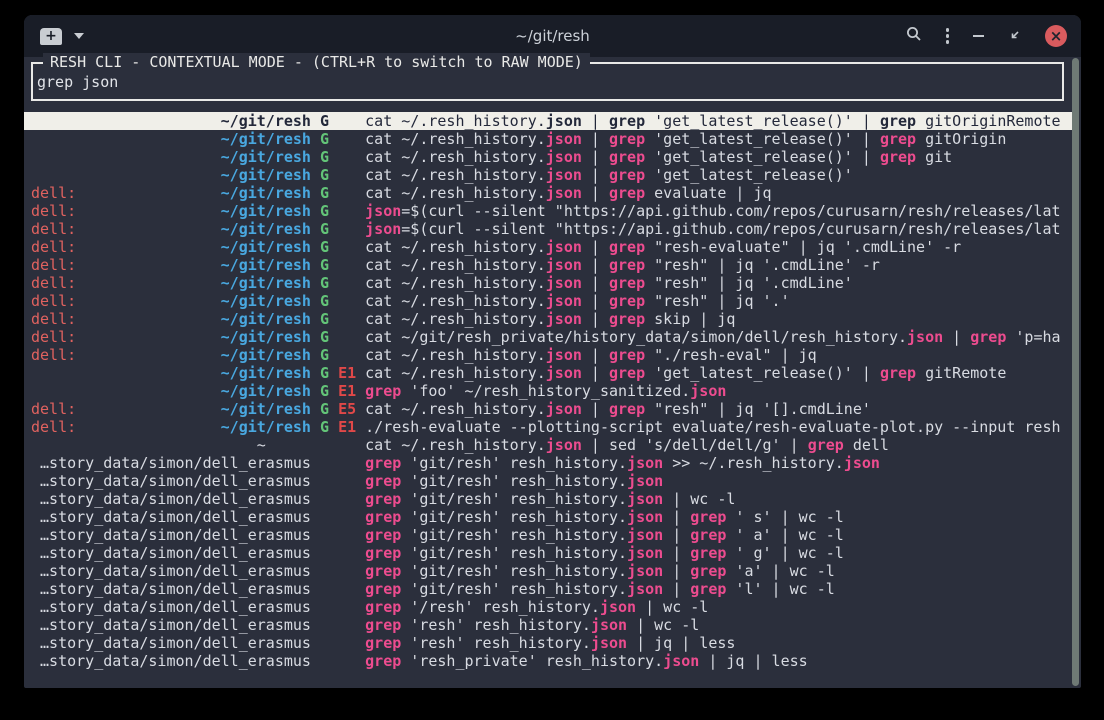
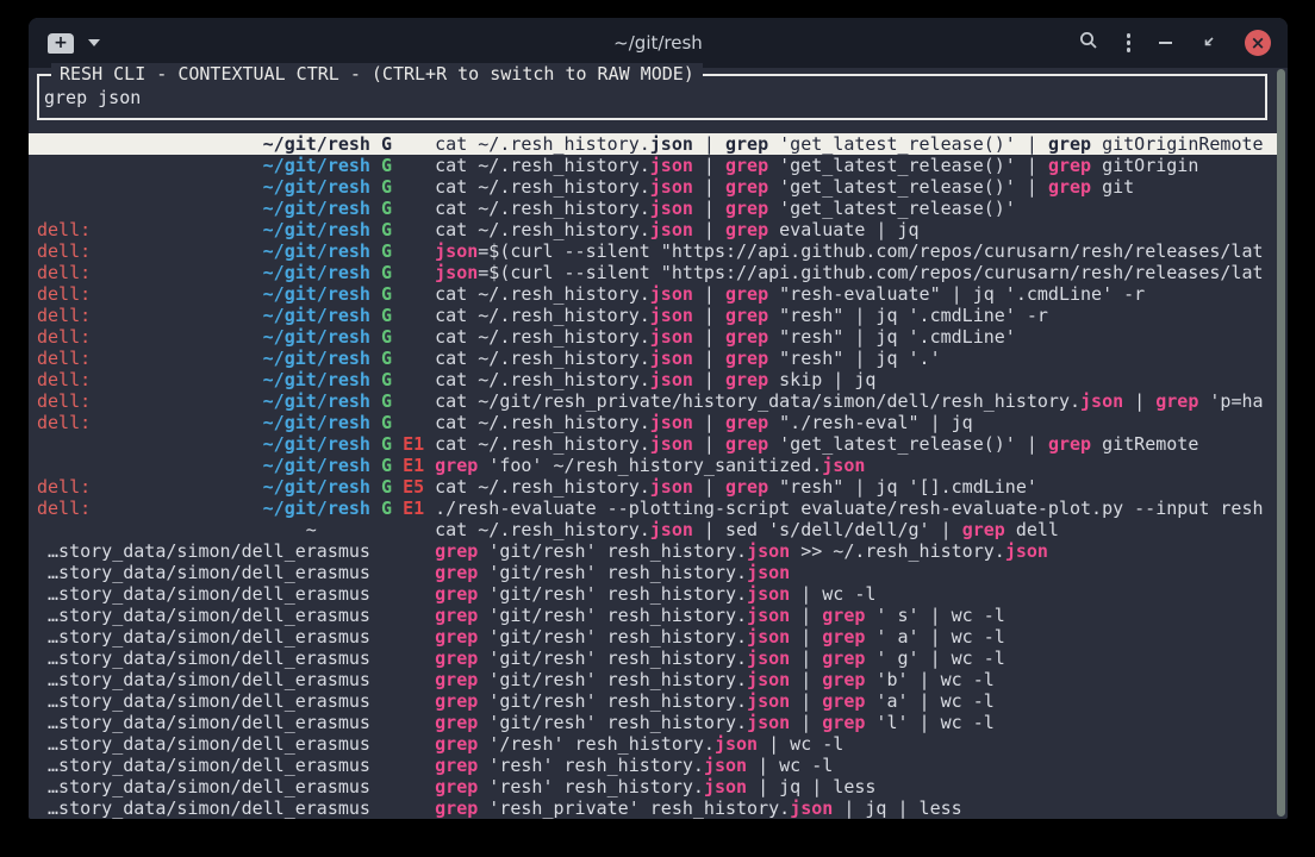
  +
  ~/git/resh
  ×
- RESH CLI - CONTEXTUAL MODE - (CTRL+R to switch to RAW MODE)
+ RESH CLI - CONTEXTUAL CTRL - (CTRL+R to switch to RAW MODE)
  grep json
  ~/git/resh G cat ~/.resh_history.json | grep 'get_latest_release()' | grep gitOriginRemote
  ~/git/resh G cat ~/.resh_history.json | grep 'get_latest_release()' | grep gitOrigin
  ~/git/resh G cat ~/.resh_history.json | grep 'get_latest_release()' | grep git
  ~/git/resh G cat ~/.resh_history.json | grep 'get_latest_release()'
  dell: ~/git/resh G cat ~/.resh_history.json | grep evaluate | jq
  dell: ~/git/resh G json=$(curl --silent "https://api.github.com/repos/curusarn/resh/releases/lat
  dell: ~/git/resh G json=$(curl --silent "https://api.github.com/repos/curusarn/resh/releases/lat
  dell: ~/git/resh G cat ~/.resh_history.json | grep "resh-evaluate" | jq '.cmdLine' -r
  dell: ~/git/resh G cat ~/.resh_history.json | grep "resh" | jq '.cmdLine' -r
  dell: ~/git/resh G cat ~/.resh_history.json | grep "resh" | jq '.cmdLine'
  dell: ~/git/resh G cat ~/.resh_history.json | grep "resh" | jq '.'
  dell: ~/git/resh G cat ~/.resh_history.json | grep skip | jq
  dell: ~/git/resh G cat ~/git/resh_private/history_data/simon/dell/resh_history.json | grep 'p=ha
  dell: ~/git/resh G cat ~/.resh_history.json | grep "./resh-eval" | jq
  ~/git/resh G E1 cat ~/.resh_history.json | grep 'get_latest_release()' | grep gitRemote
  ~/git/resh G E1 grep 'foo' ~/resh_history_sanitized.json
  dell: ~/git/resh G E5 cat ~/.resh_history.json | grep "resh" | jq '[].cmdLine'
  dell: ~/git/resh G E1 ./resh-evaluate --plotting-script evaluate/resh-evaluate-plot.py --input resh
  ~ cat ~/.resh_history.json | sed 's/dell/dell/g' | grep dell
  …story_data/simon/dell_erasmus grep 'git/resh' resh_history.json >> ~/.resh_history.json
  …story_data/simon/dell_erasmus grep 'git/resh' resh_history.json
  …story_data/simon/dell_erasmus grep 'git/resh' resh_history.json | wc -l
  …story_data/simon/dell_erasmus grep 'git/resh' resh_history.json | grep ' s' | wc -l
  …story_data/simon/dell_erasmus grep 'git/resh' resh_history.json | grep ' a' | wc -l
  …story_data/simon/dell_erasmus grep 'git/resh' resh_history.json | grep ' g' | wc -l
+ …story_data/simon/dell_erasmus grep 'git/resh' resh_history.json | grep 'b' | wc -l
  …story_data/simon/dell_erasmus grep 'git/resh' resh_history.json | grep 'a' | wc -l
  …story_data/simon/dell_erasmus grep 'git/resh' resh_history.json | grep 'l' | wc -l
  …story_data/simon/dell_erasmus grep '/resh' resh_history.json | wc -l
  …story_data/simon/dell_erasmus grep 'resh' resh_history.json | wc -l
  …story_data/simon/dell_erasmus grep 'resh' resh_history.json | jq | less
  …story_data/simon/dell_erasmus grep 'resh_private' resh_history.json | jq | less
